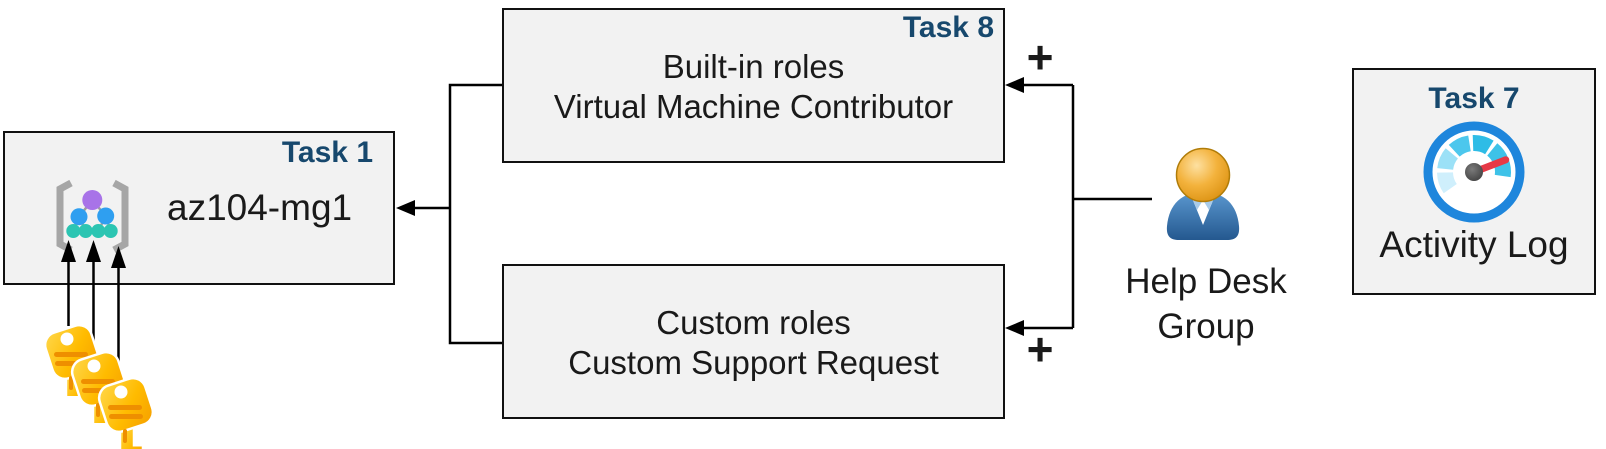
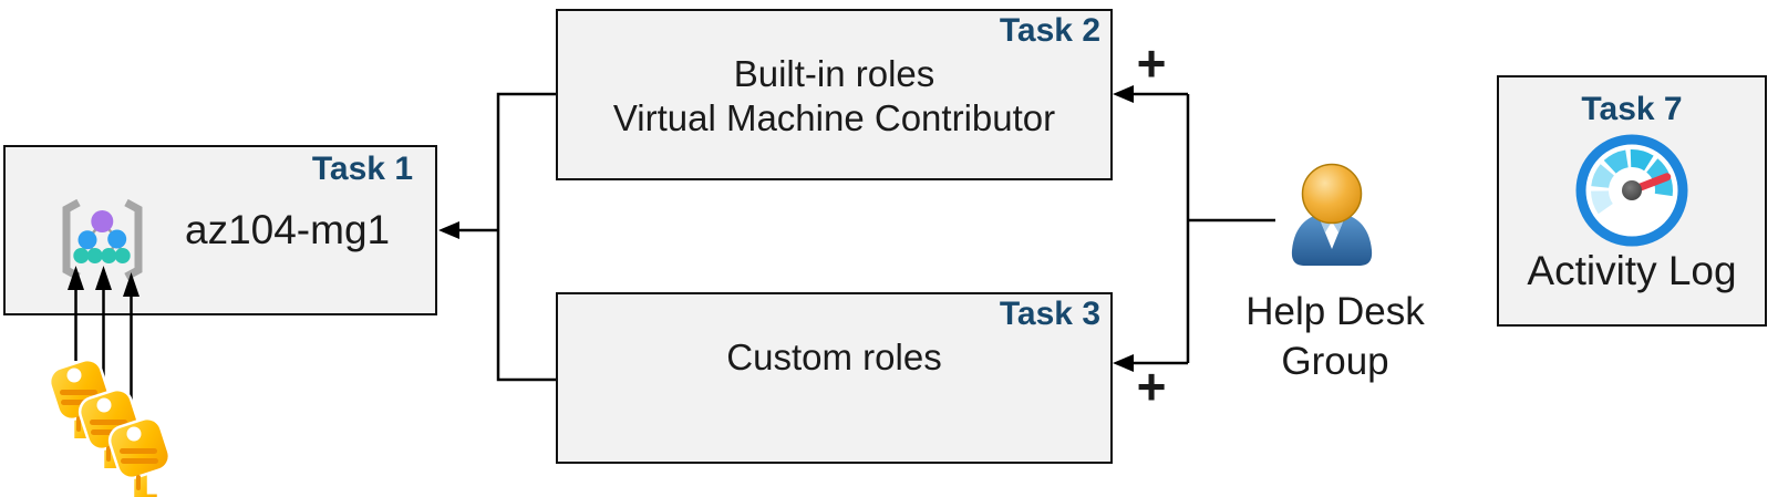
  Task 1
  az104-mg1
- Task 8
+ Task 2
  Built-in roles
  Virtual Machine Contributor
+ Task 3
  Custom roles
- Custom Support Request
  Task 7
  Activity Log
  Help Desk
  Group
  +
  +
